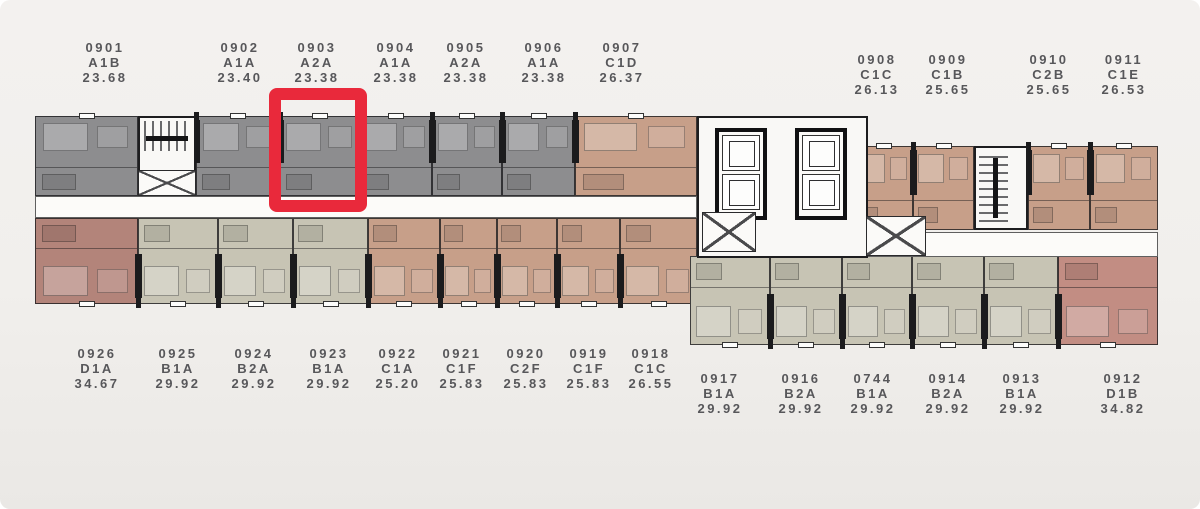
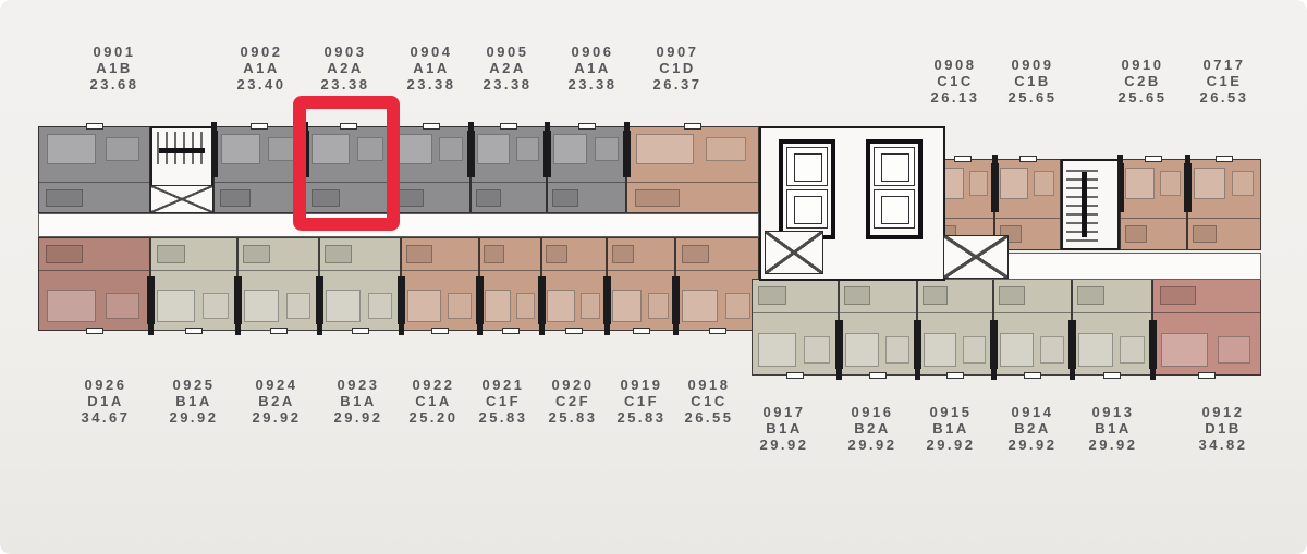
  0901
  A1B
  23.68
  0902
  A1A
  23.40
  0903
  A2A
  23.38
  0904
  A1A
  23.38
  0905
  A2A
  23.38
  0906
  A1A
  23.38
  0907
  C1D
  26.37
  0908
  C1C
  26.13
  0909
  C1B
  25.65
  0910
  C2B
  25.65
- 0911
+ 0717
  C1E
  26.53
  0926
  D1A
  34.67
  0925
  B1A
  29.92
  0924
  B2A
  29.92
  0923
  B1A
  29.92
  0922
  C1A
  25.20
  0921
  C1F
  25.83
  0920
  C2F
  25.83
  0919
  C1F
  25.83
  0918
  C1C
  26.55
  0917
  B1A
  29.92
  0916
  B2A
  29.92
- 0744
+ 0915
  B1A
  29.92
  0914
  B2A
  29.92
  0913
  B1A
  29.92
  0912
  D1B
  34.82
